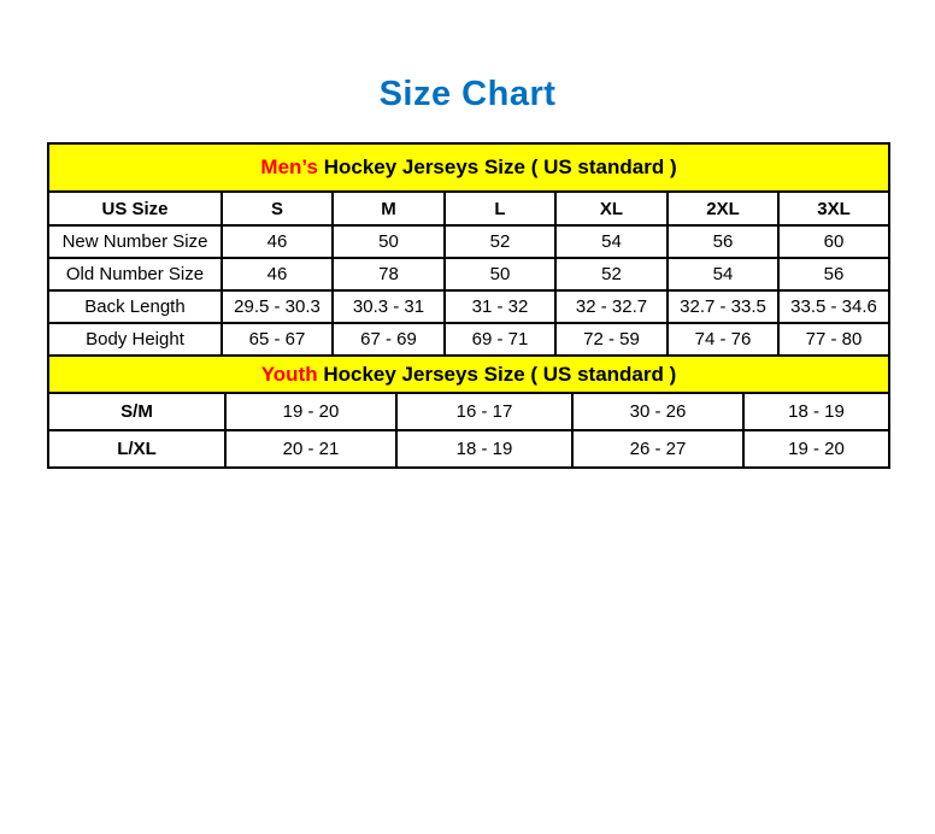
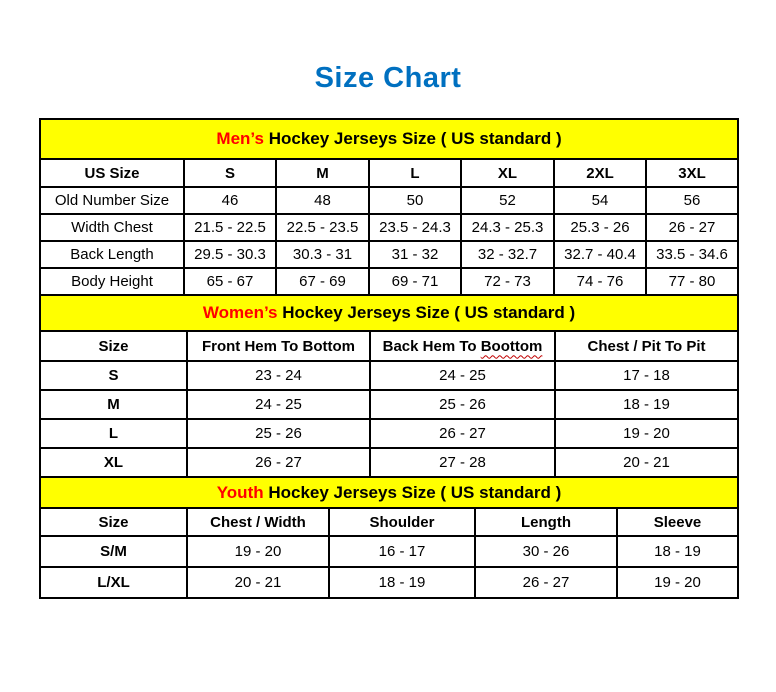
  Size Chart
  Men’s Hockey Jerseys Size ( US standard )
  US Size	S	M	L	XL	2XL	3XL
- New Number Size	46	50	52	54	56	60
- Old Number Size	46	78	50	52	54	56
+ Old Number Size	46	48	50	52	54	56
+ Width Chest	21.5 - 22.5	22.5 - 23.5	23.5 - 24.3	24.3 - 25.3	25.3 - 26	26 - 27
- Back Length	29.5 - 30.3	30.3 - 31	31 - 32	32 - 32.7	32.7 - 33.5	33.5 - 34.6
+ Back Length	29.5 - 30.3	30.3 - 31	31 - 32	32 - 32.7	32.7 - 40.4	33.5 - 34.6
- Body Height	65 - 67	67 - 69	69 - 71	72 - 59	74 - 76	77 - 80
+ Body Height	65 - 67	67 - 69	69 - 71	72 - 73	74 - 76	77 - 80
+ Women’s Hockey Jerseys Size ( US standard )
+ Size	Front Hem To Bottom	Back Hem To Boottom	Chest / Pit To Pit
+ S	23 - 24	24 - 25	17 - 18
+ M	24 - 25	25 - 26	18 - 19
+ L	25 - 26	26 - 27	19 - 20
+ XL	26 - 27	27 - 28	20 - 21
  Youth Hockey Jerseys Size ( US standard )
+ Size	Chest / Width	Shoulder	Length	Sleeve
  S/M	19 - 20	16 - 17	30 - 26	18 - 19
  L/XL	20 - 21	18 - 19	26 - 27	19 - 20
